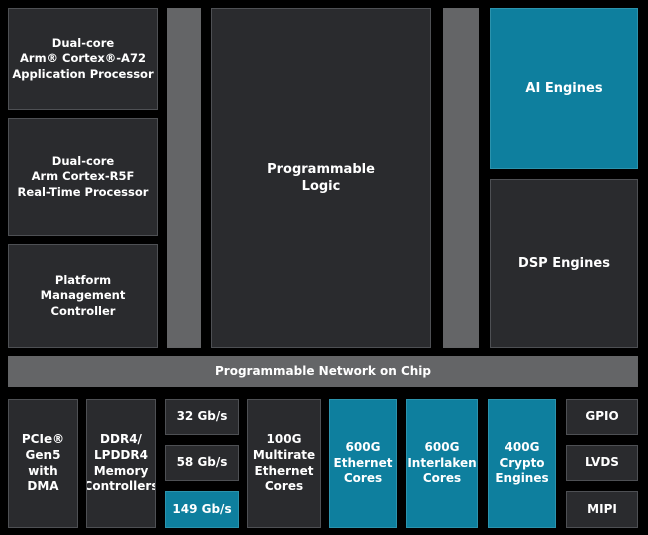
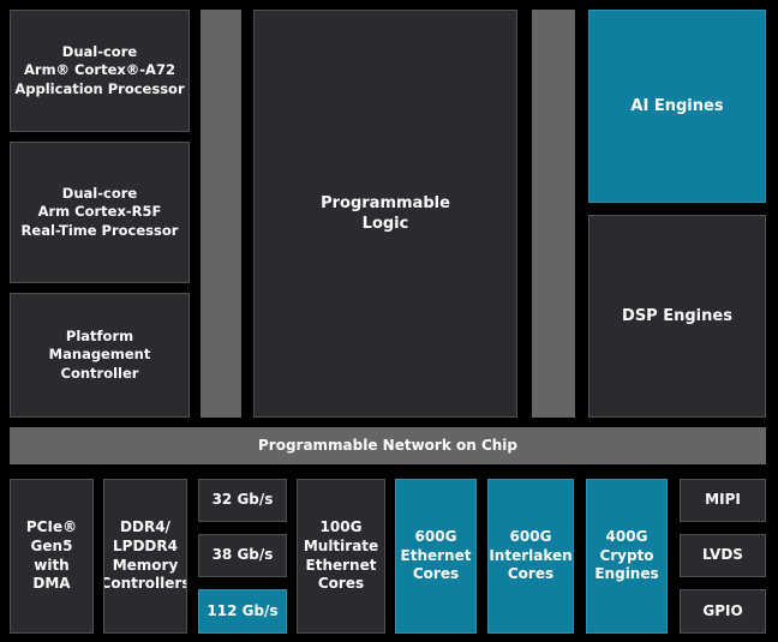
  Dual-core
  Arm® Cortex®-A72
  Application Processor
  Dual-core
  Arm Cortex-R5F
  Real-Time Processor
  Platform
  Management
  Controller
  Programmable
  Logic
  AI Engines
  DSP Engines
  Programmable Network on Chip
  PCIe®
  Gen5
  with DMA
  DDR4/
  LPDDR4
  Memory
  Controllers
  32 Gb/s
- 58 Gb/s
+ 38 Gb/s
- 149 Gb/s
+ 112 Gb/s
  100G
  Multirate
  Ethernet
  Cores
  600G
  Ethernet
  Cores
  600G
  Interlaken
  Cores
  400G
  Crypto
  Engines
- GPIO
+ MIPI
  LVDS
- MIPI
+ GPIO
